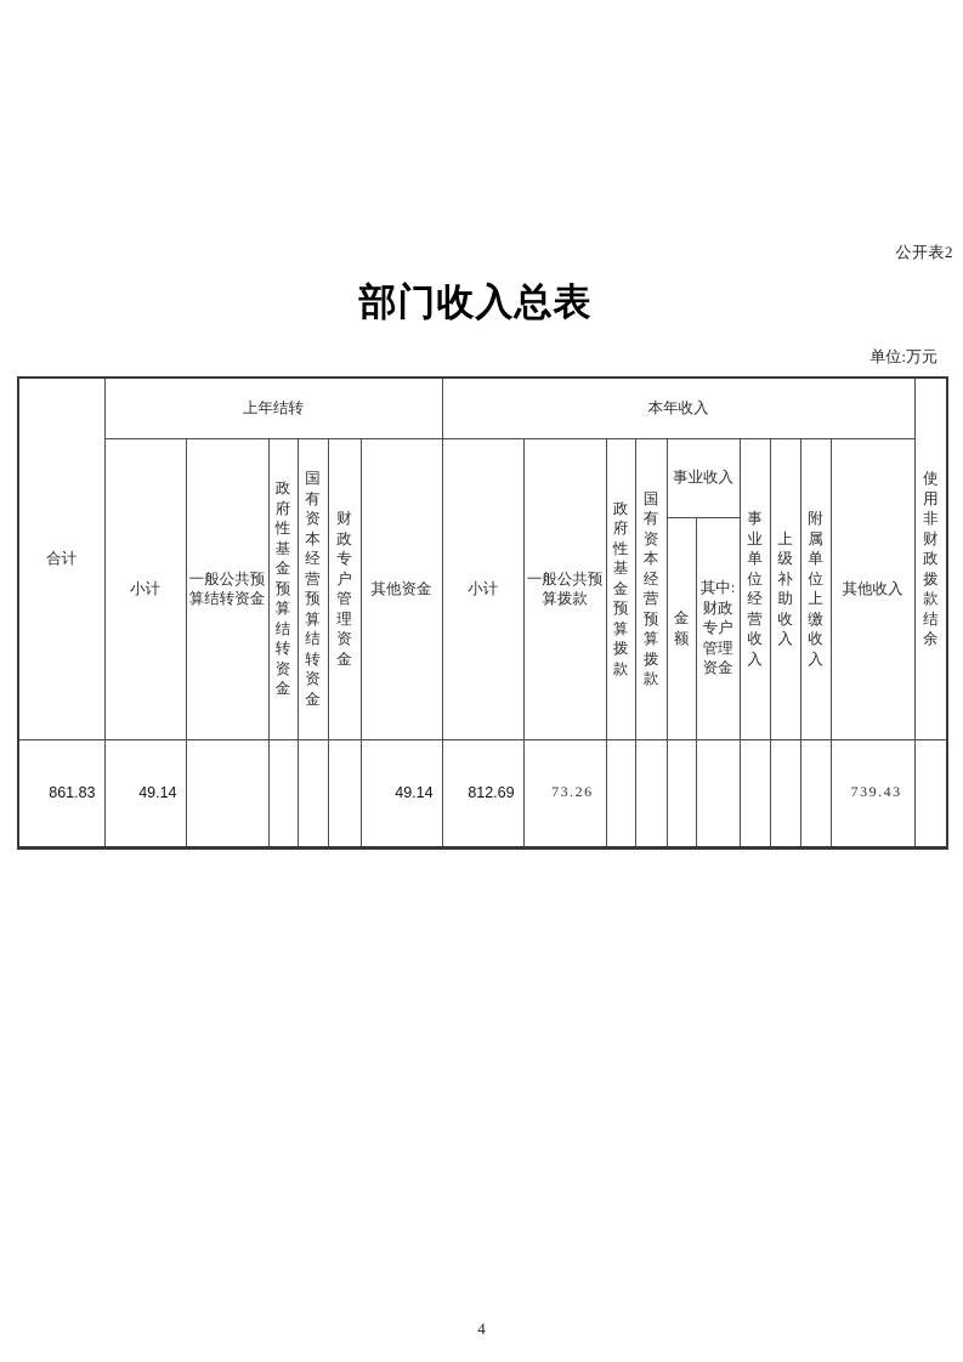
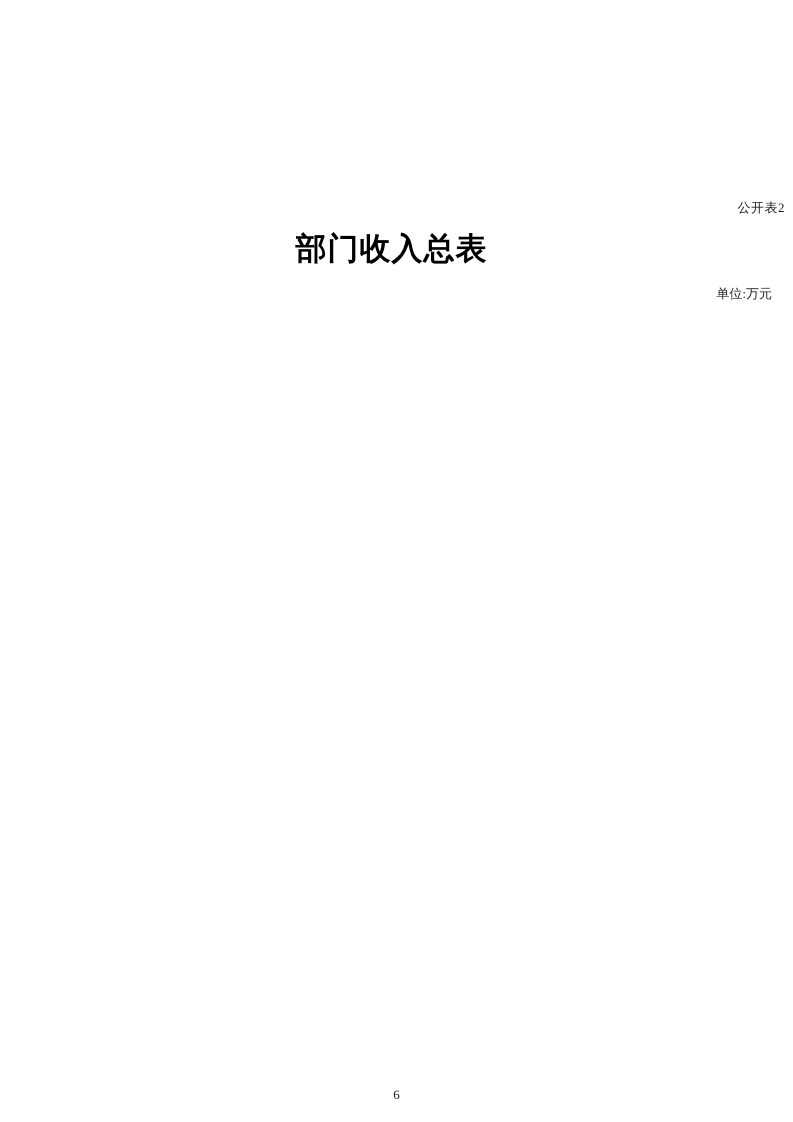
  公开表2
  部门收入总表
  单位:万元
- 合计	上年结转	本年收入	使用非财政拨款结余
- 小计	一般公共预算结转资金	政府性基金预算结转资金	国有资本经营预算结转资金	财政专户管理资金	其他资金	小计	一般公共预算拨款	政府性基金预算拨款	国有资本经营预算拨款	事业收入	事业单位经营收入	上级补助收入	附属单位上缴收入	其他收入
- 金额	其中:财政专户管理资金
- 861.83	49.14					49.14	812.69	73.26								739.43
- 4
+ 6
